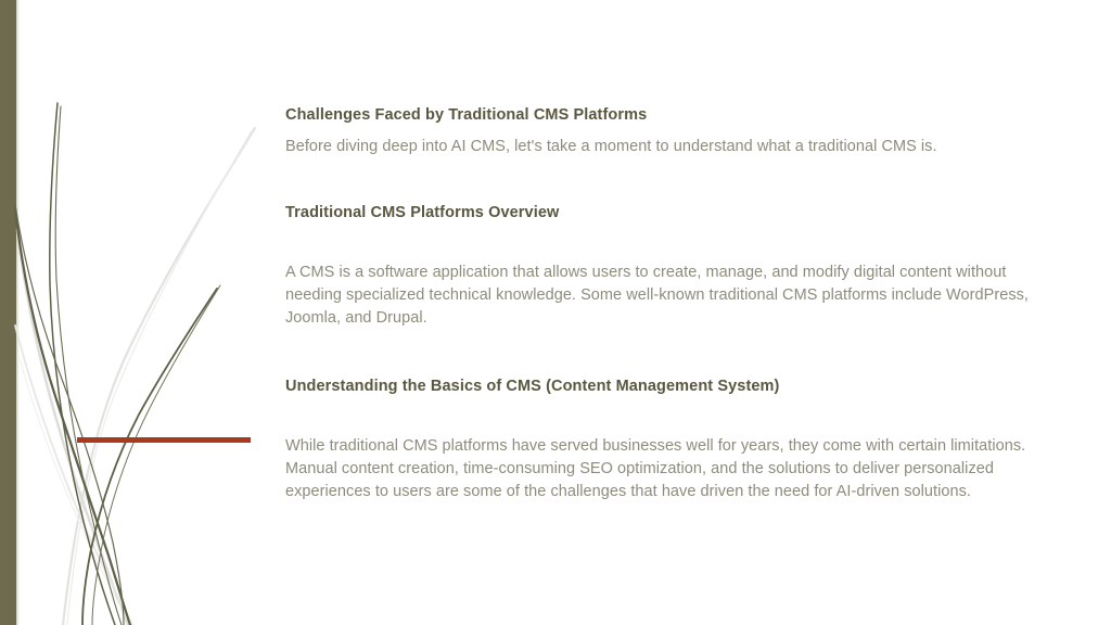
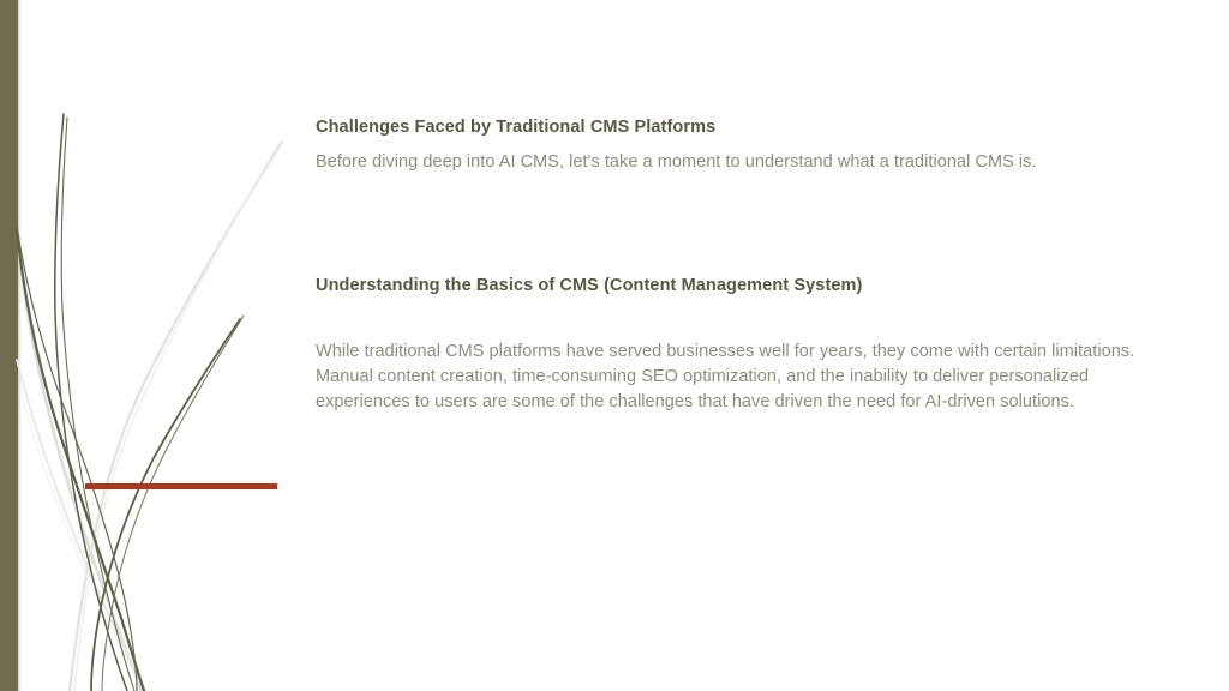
  Challenges Faced by Traditional CMS Platforms
  Before diving deep into AI CMS, let's take a moment to understand what a traditional CMS is.
- Traditional CMS Platforms Overview
- A CMS is a software application that allows users to create, manage, and modify digital content without needing specialized technical knowledge. Some well-known traditional CMS platforms include WordPress, Joomla, and Drupal.
  Understanding the Basics of CMS (Content Management System)
- While traditional CMS platforms have served businesses well for years, they come with certain limitations. Manual content creation, time-consuming SEO optimization, and the solutions to deliver personalized experiences to users are some of the challenges that have driven the need for AI-driven solutions.
+ While traditional CMS platforms have served businesses well for years, they come with certain limitations. Manual content creation, time-consuming SEO optimization, and the inability to deliver personalized experiences to users are some of the challenges that have driven the need for AI-driven solutions.
